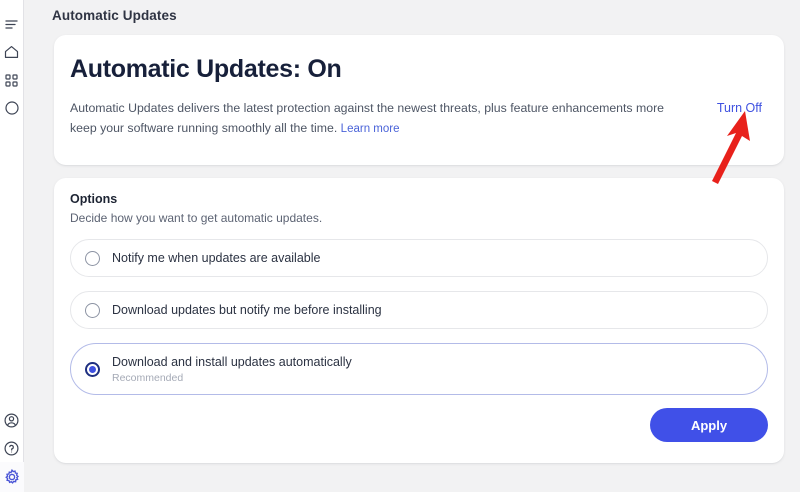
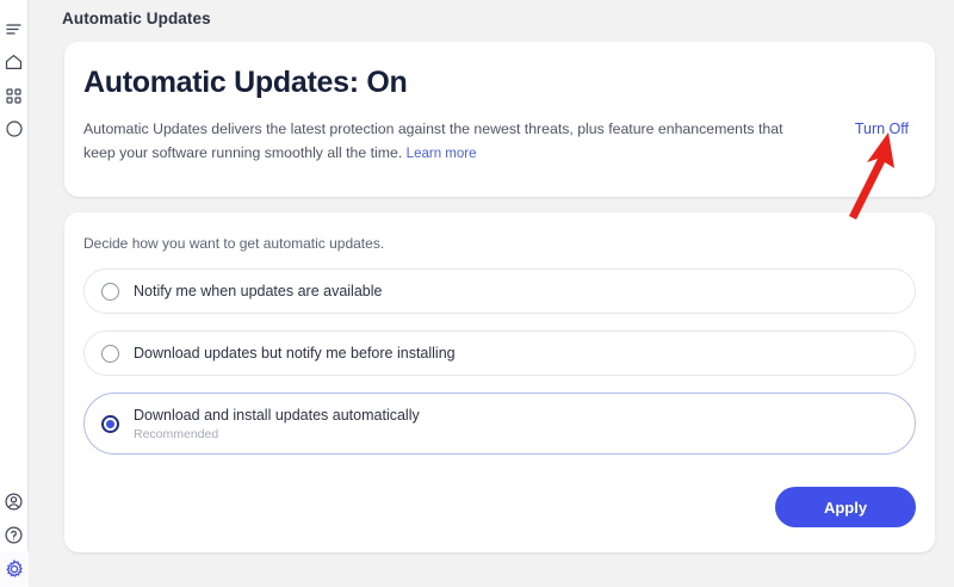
  Automatic Updates
  Automatic Updates: On
- Automatic Updates delivers the latest protection against the newest threats, plus feature enhancements more keep your software running smoothly all the time. Learn more
+ Automatic Updates delivers the latest protection against the newest threats, plus feature enhancements that keep your software running smoothly all the time. Learn more
  Turn Off
- Options
  Decide how you want to get automatic updates.
  Notify me when updates are available
  Download updates but notify me before installing
  Download and install updates automatically
  Recommended
  Apply
